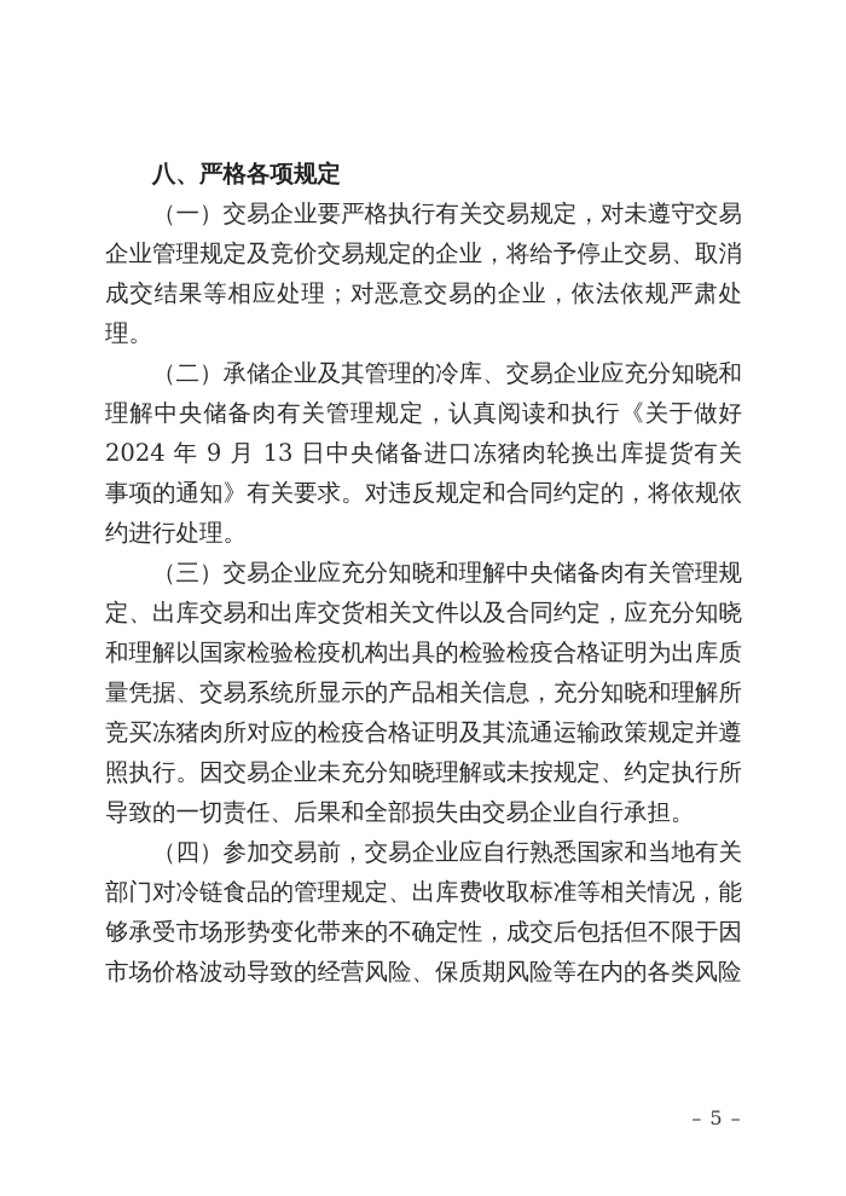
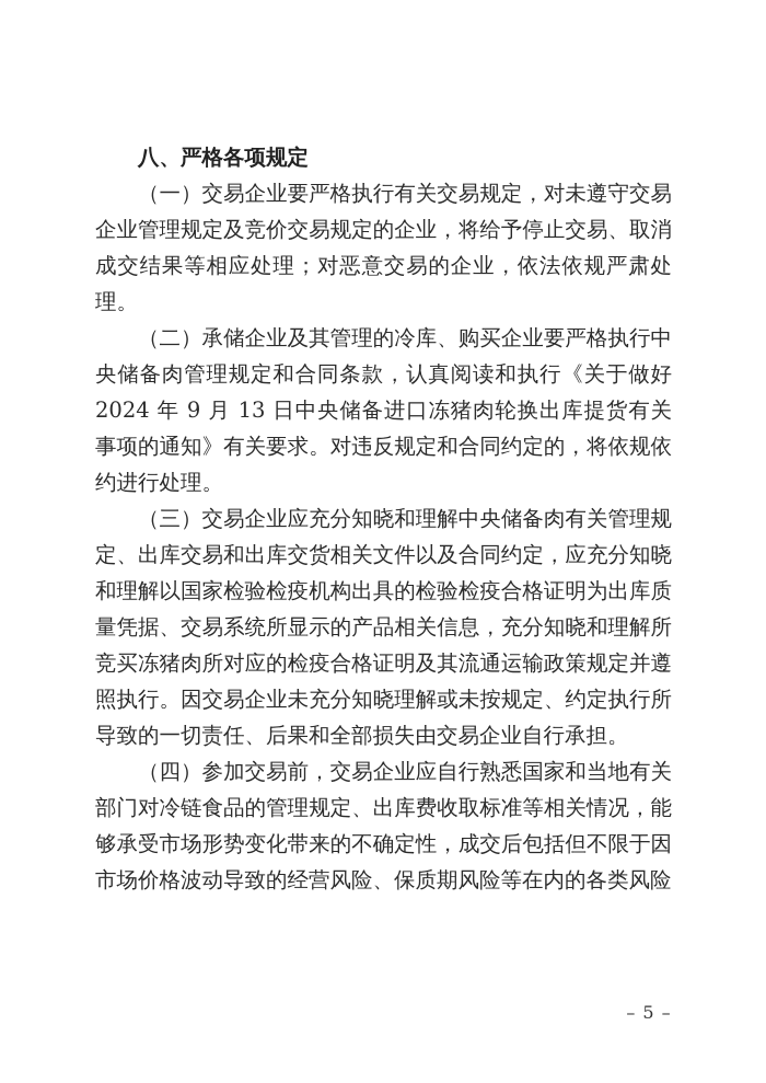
  八、严格各项规定
  （一）交易企业要严格执行有关交易规定，对未遵守交易企业管理规定及竞价交易规定的企业，将给予停止交易、取消成交结果等相应处理；对恶意交易的企业，依法依规严肃处理。
- （二）承储企业及其管理的冷库、交易企业应充分知晓和理解中央储备肉有关管理规定，认真阅读和执行《关于做好 2024 年 9 月 13 日中央储备进口冻猪肉轮换出库提货有关事项的通知》有关要求。对违反规定和合同约定的，将依规依约进行处理。
+ （二）承储企业及其管理的冷库、购买企业要严格执行中央储备肉管理规定和合同条款，认真阅读和执行《关于做好 2024 年 9 月 13 日中央储备进口冻猪肉轮换出库提货有关事项的通知》有关要求。对违反规定和合同约定的，将依规依约进行处理。
  （三）交易企业应充分知晓和理解中央储备肉有关管理规定、出库交易和出库交货相关文件以及合同约定，应充分知晓和理解以国家检验检疫机构出具的检验检疫合格证明为出库质量凭据、交易系统所显示的产品相关信息，充分知晓和理解所竞买冻猪肉所对应的检疫合格证明及其流通运输政策规定并遵照执行。因交易企业未充分知晓理解或未按规定、约定执行所导致的一切责任、后果和全部损失由交易企业自行承担。
  （四）参加交易前，交易企业应自行熟悉国家和当地有关部门对冷链食品的管理规定、出库费收取标准等相关情况，能够承受市场形势变化带来的不确定性，成交后包括但不限于因市场价格波动导致的经营风险、保质期风险等在内的各类风险
  – 5 –
